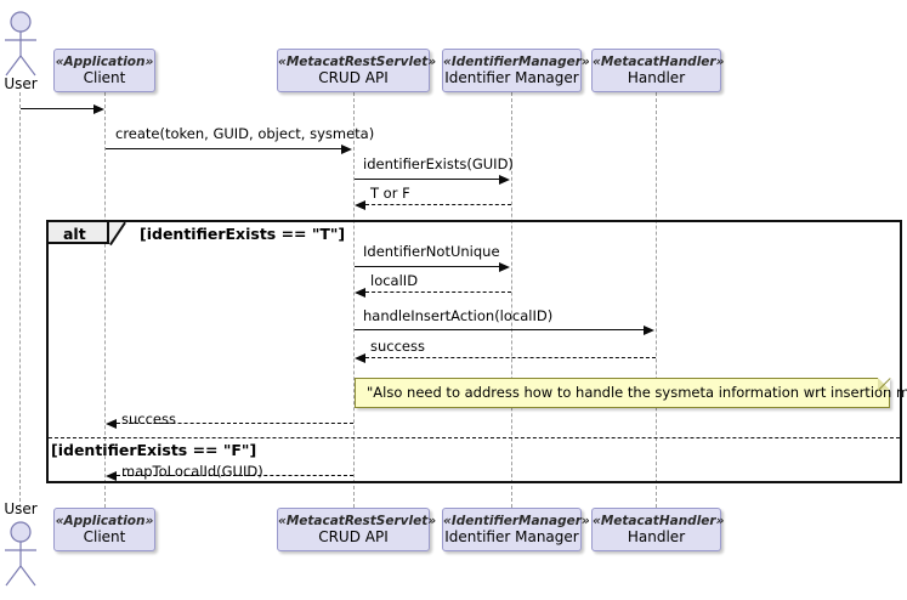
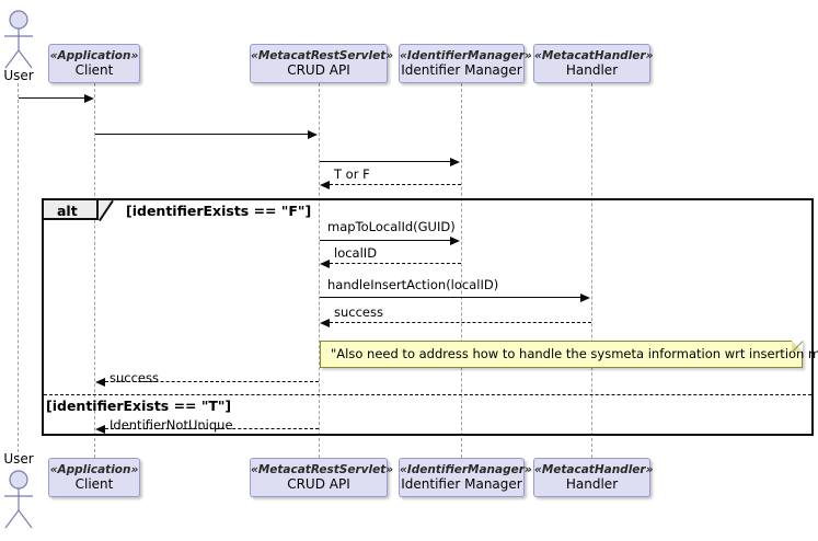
  User
  «Application»
  Client
  «MetacatRestServlet»
  CRUD API
  «IdentifierManager»
  Identifier Manager
  «MetacatHandler»
  Handler
- create(token, GUID, object, sysmeta)
- identifierExists(GUID)
  T or F
  alt
- [identifierExists == "T"]
+ [identifierExists == "F"]
- IdentifierNotUnique
+ mapToLocalId(GUID)
  localID
  handleInsertAction(localID)
  success
  "Also need to address how to handle the sysmeta information wrt insertion m
  success
- [identifierExists == "F"]
+ [identifierExists == "T"]
- mapToLocalId(GUID)
+ IdentifierNotUnique
  User
  «Application»
  Client
  «MetacatRestServlet»
  CRUD API
  «IdentifierManager»
  Identifier Manager
  «MetacatHandler»
  Handler
